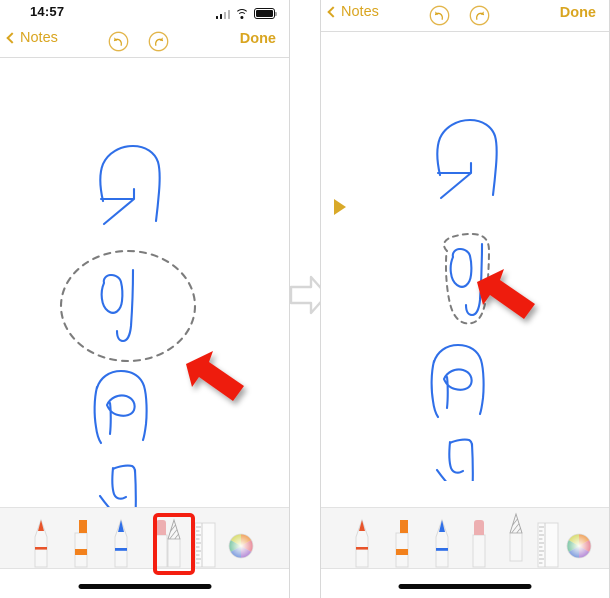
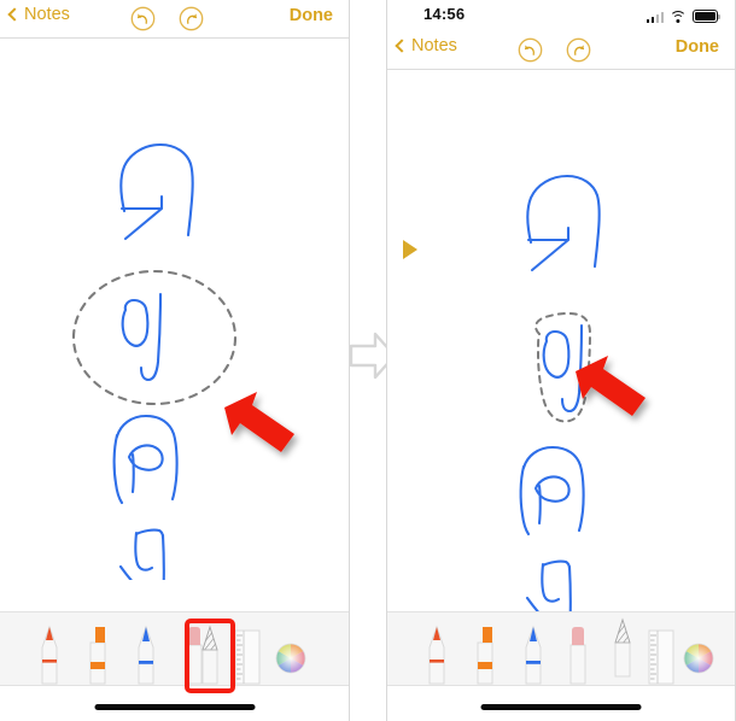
- 14:57
  Notes
  Done
+ 14:56
  Notes
  Done
